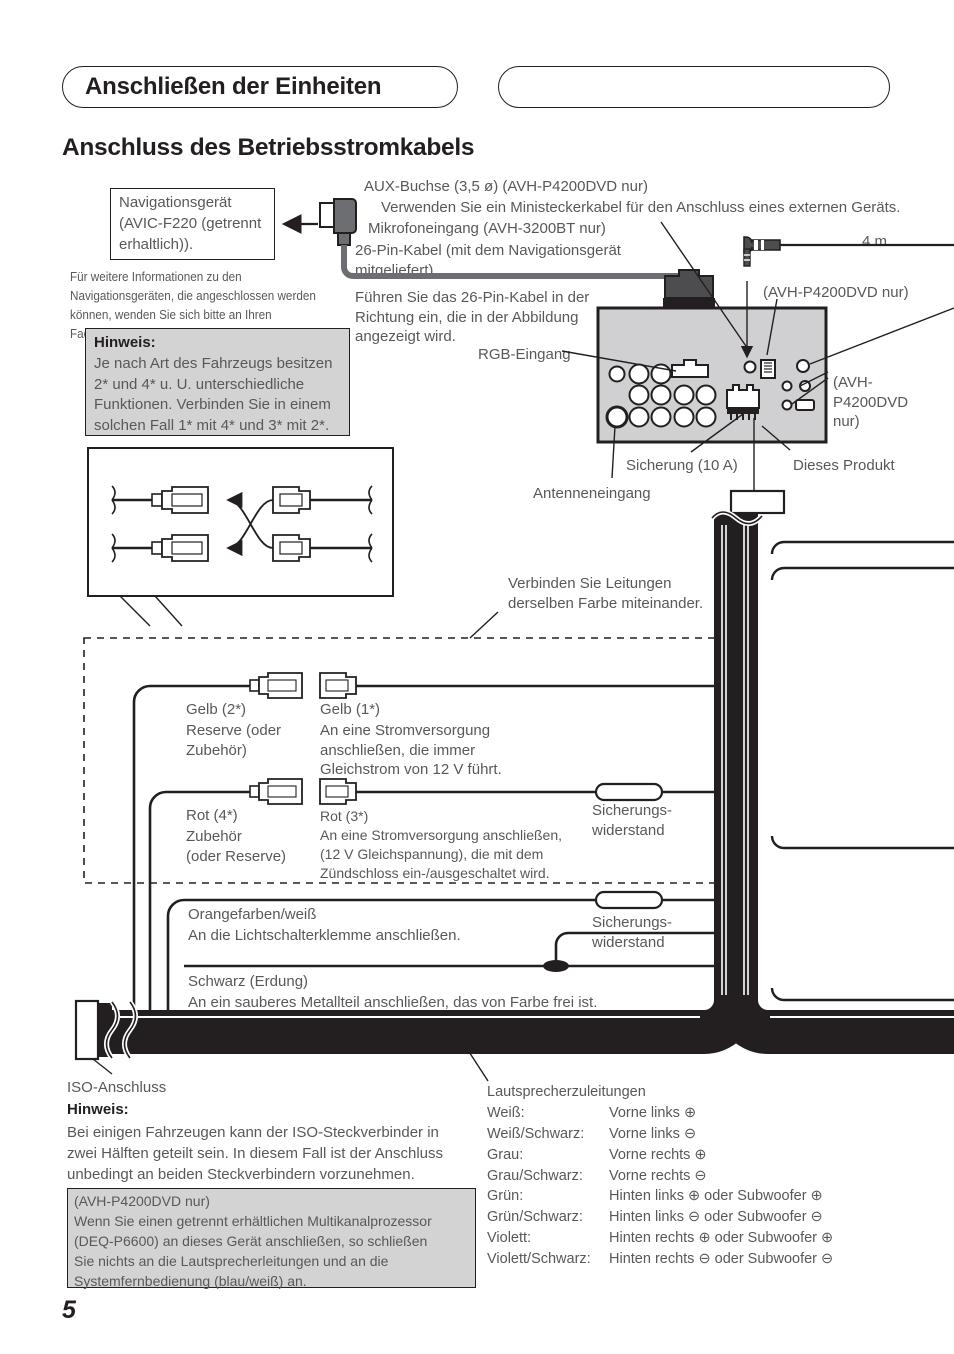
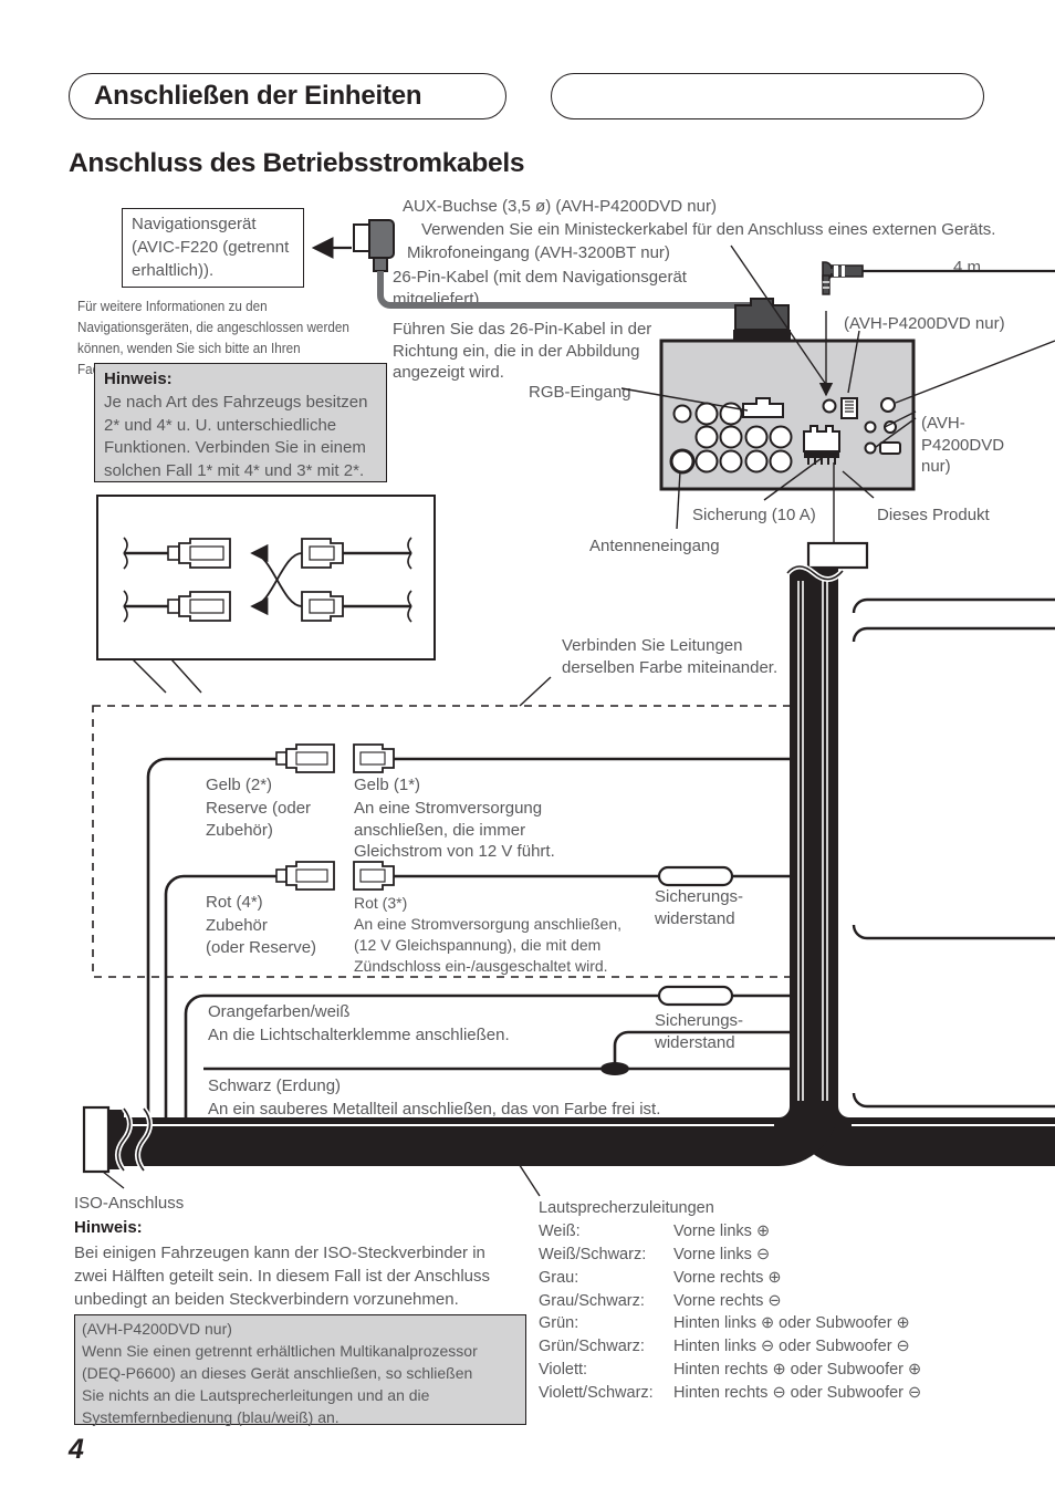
  Anschließen der Einheiten
  Anschluss des Betriebsstromkabels
  Navigationsgerät
  (AVIC-F220 (getrennt
  erhaltlich)).
  Für weitere Informationen zu den
  Navigationsgeräten, die angeschlossen werden
  können, wenden Sie sich bitte an Ihren Fa
  Hinweis:
  Je nach Art des Fahrzeugs besitzen
  2* und 4* u. U. unterschiedliche
  Funktionen. Verbinden Sie in einem
  solchen Fall 1* mit 4* und 3* mit 2*.
  AUX-Buchse (3,5 ø) (AVH-P4200DVD nur)
  Verwenden Sie ein Ministeckerkabel für den Anschluss eines externen Geräts.
  Mikrofoneingang (AVH-3200BT nur)
  26-Pin-Kabel (mit dem Navigationsgerät
  mitgeliefert)
  Führen Sie das 26-Pin-Kabel in der
  Richtung ein, die in der Abbildung
  angezeigt wird.
  RGB-Eingang
  4 m
  (AVH-P4200DVD nur)
  (AVH-
  P4200DVD
  nur)
  Sicherung (10 A)
  Dieses Produkt
  Antenneneingang
  Verbinden Sie Leitungen
  derselben Farbe miteinander.
  Gelb (2*)
  Reserve (oder
  Zubehör)
  Gelb (1*)
  An eine Stromversorgung
  anschließen, die immer
  Gleichstrom von 12 V führt.
  Rot (4*)
  Zubehör
  (oder Reserve)
  Rot (3*)
  An eine Stromversorgung anschließen,
  (12 V Gleichspannung), die mit dem
  Zündschloss ein-/ausgeschaltet wird.
  Orangefarben/weiß
  An die Lichtschalterklemme anschließen.
  Schwarz (Erdung)
  An ein sauberes Metallteil anschließen, das von Farbe frei ist.
  Sicherungs-
  widerstand
  Sicherungs-
  widerstand
  ISO-Anschluss
  Hinweis:
  Bei einigen Fahrzeugen kann der ISO-Steckverbinder in
  zwei Hälften geteilt sein. In diesem Fall ist der Anschluss
  unbedingt an beiden Steckverbindern vorzunehmen.
  (AVH-P4200DVD nur)
  Wenn Sie einen getrennt erhältlichen Multikanalprozessor
  (DEQ-P6600) an dieses Gerät anschließen, so schließen
  Sie nichts an die Lautsprecherleitungen und an die
  Systemfernbedienung (blau/weiß) an.
  Lautsprecherzuleitungen
  Weiß:
  Vorne links ⊕
  Weiß/Schwarz:
  Vorne links ⊖
  Grau:
  Vorne rechts ⊕
  Grau/Schwarz:
  Vorne rechts ⊖
  Grün:
  Hinten links ⊕ oder Subwoofer ⊕
  Grün/Schwarz:
  Hinten links ⊖ oder Subwoofer ⊖
  Violett:
  Hinten rechts ⊕ oder Subwoofer ⊕
  Violett/Schwarz:
  Hinten rechts ⊖ oder Subwoofer ⊖
- 5
+ 4
